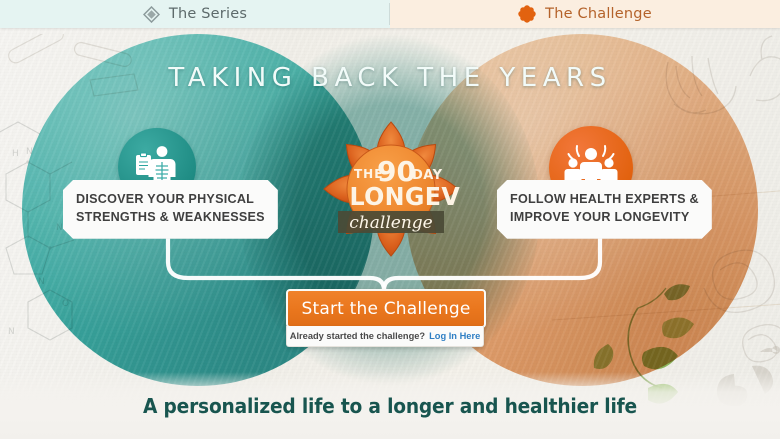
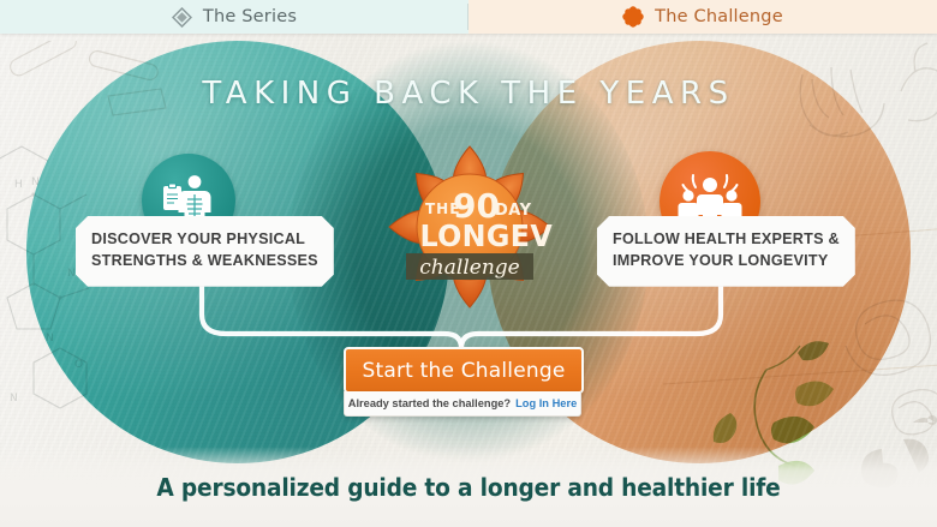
  The Series
  The Challenge
  TAKING BACK THE YEARS
  DISCOVER YOUR PHYSICAL
  STRENGTHS & WEAKNESSES
  FOLLOW HEALTH EXPERTS &
  IMPROVE YOUR LONGEVITY
  THE
  90
  DAY
  challenge
  Start the Challenge
  Already started the challenge?
  Log In Here
- A personalized life to a longer and healthier life
+ A personalized guide to a longer and healthier life
